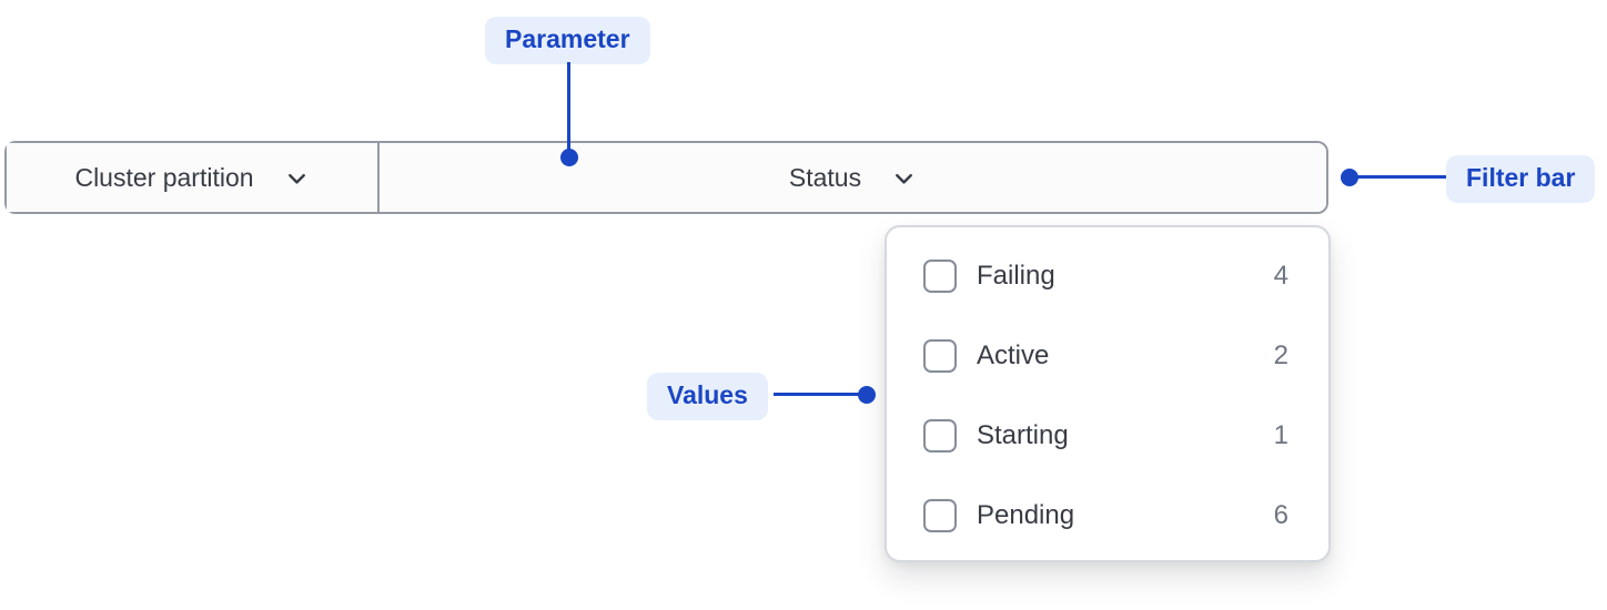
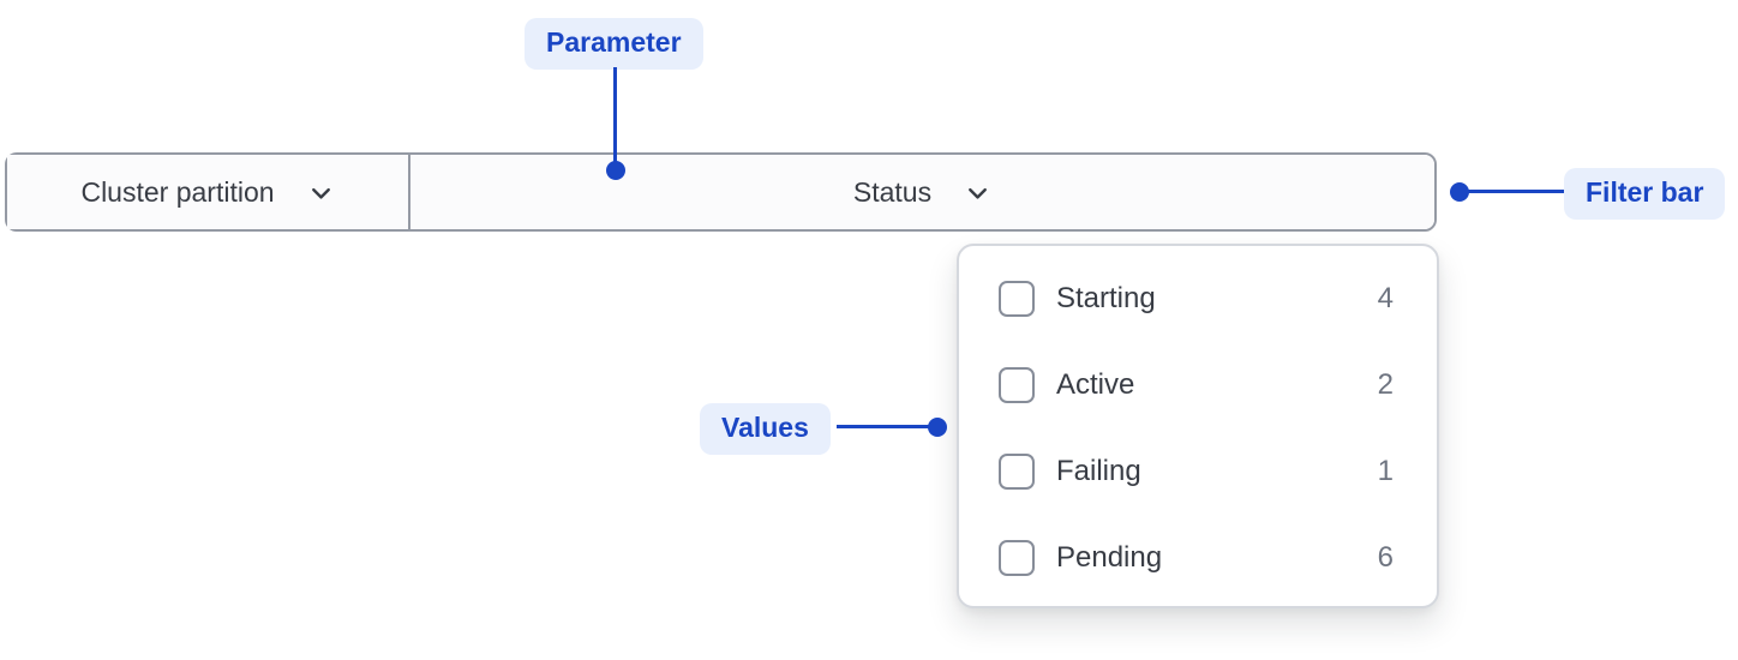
  Cluster partition
  Status
- Failing
+ Starting
  4
  Active
  2
- Starting
+ Failing
  1
  Pending
  6
  Parameter
  Filter bar
  Values
